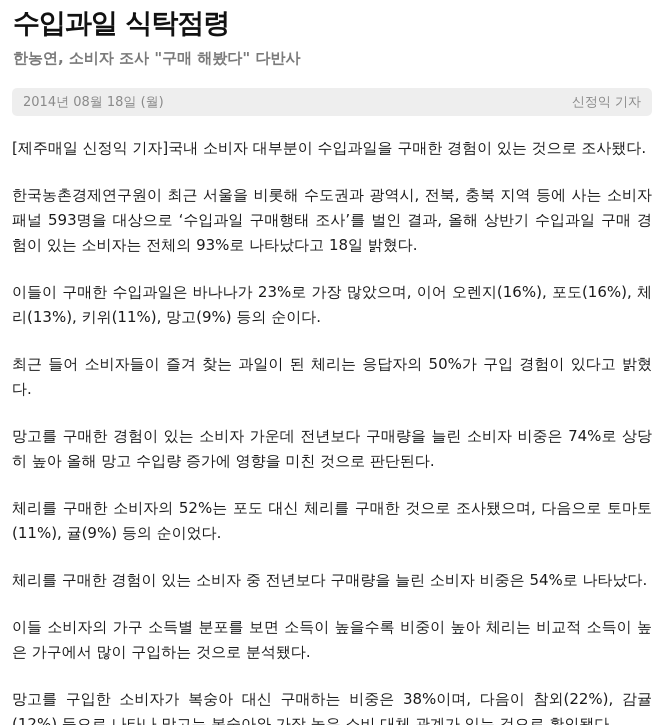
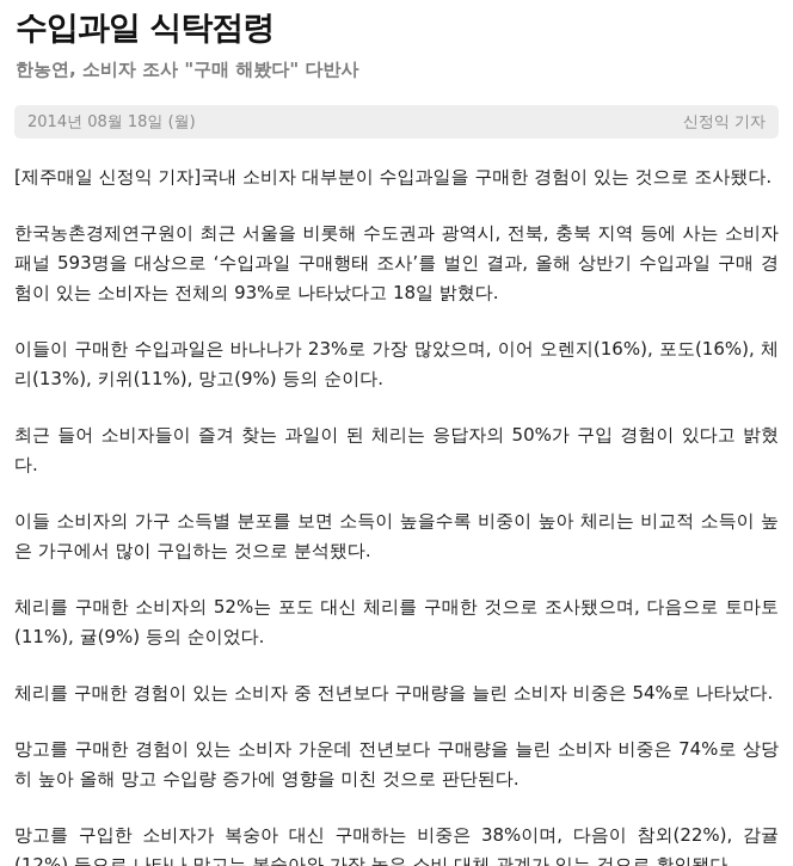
  수입과일 식탁점령
  한농연, 소비자 조사 "구매 해봤다" 다반사
  2014년 08월 18일 (월)
  신정익 기자
  [제주매일 신정익 기자]국내 소비자 대부분이 수입과일을 구매한 경험이 있는 것으로 조사됐다.
  한국농촌경제연구원이 최근 서울을 비롯해 수도권과 광역시, 전북, 충북 지역 등에 사는 소비자패널 593명을 대상으로 ‘수입과일 구매행태 조사’를 벌인 결과, 올해 상반기 수입과일 구매 경험이 있는 소비자는 전체의 93%로 나타났다고 18일 밝혔다.
  이들이 구매한 수입과일은 바나나가 23%로 가장 많았으며, 이어 오렌지(16%), 포도(16%), 체리(13%), 키위(11%), 망고(9%) 등의 순이다.
  최근 들어 소비자들이 즐겨 찾는 과일이 된 체리는 응답자의 50%가 구입 경험이 있다고 밝혔다.
- 망고를 구매한 경험이 있는 소비자 가운데 전년보다 구매량을 늘린 소비자 비중은 74%로 상당히 높아 올해 망고 수입량 증가에 영향을 미친 것으로 판단된다.
+ 이들 소비자의 가구 소득별 분포를 보면 소득이 높을수록 비중이 높아 체리는 비교적 소득이 높은 가구에서 많이 구입하는 것으로 분석됐다.
  체리를 구매한 소비자의 52%는 포도 대신 체리를 구매한 것으로 조사됐으며, 다음으로 토마토(11%), 귤(9%) 등의 순이었다.
  체리를 구매한 경험이 있는 소비자 중 전년보다 구매량을 늘린 소비자 비중은 54%로 나타났다.
- 이들 소비자의 가구 소득별 분포를 보면 소득이 높을수록 비중이 높아 체리는 비교적 소득이 높은 가구에서 많이 구입하는 것으로 분석됐다.
+ 망고를 구매한 경험이 있는 소비자 가운데 전년보다 구매량을 늘린 소비자 비중은 74%로 상당히 높아 올해 망고 수입량 증가에 영향을 미친 것으로 판단된다.
  망고를 구입한 소비자가 복숭아 대신 구매하는 비중은 38%이며, 다음이 참외(22%), 감귤(12%) 등으로 나타나 망고는 복숭아와 가장 높은 소비 대체 관계가 있는 것으로 확인됐다.
